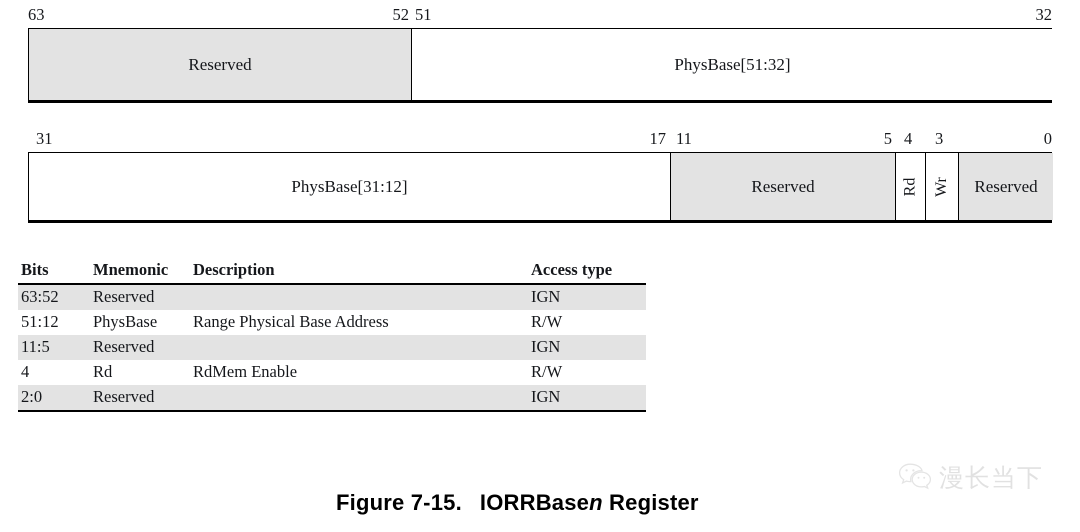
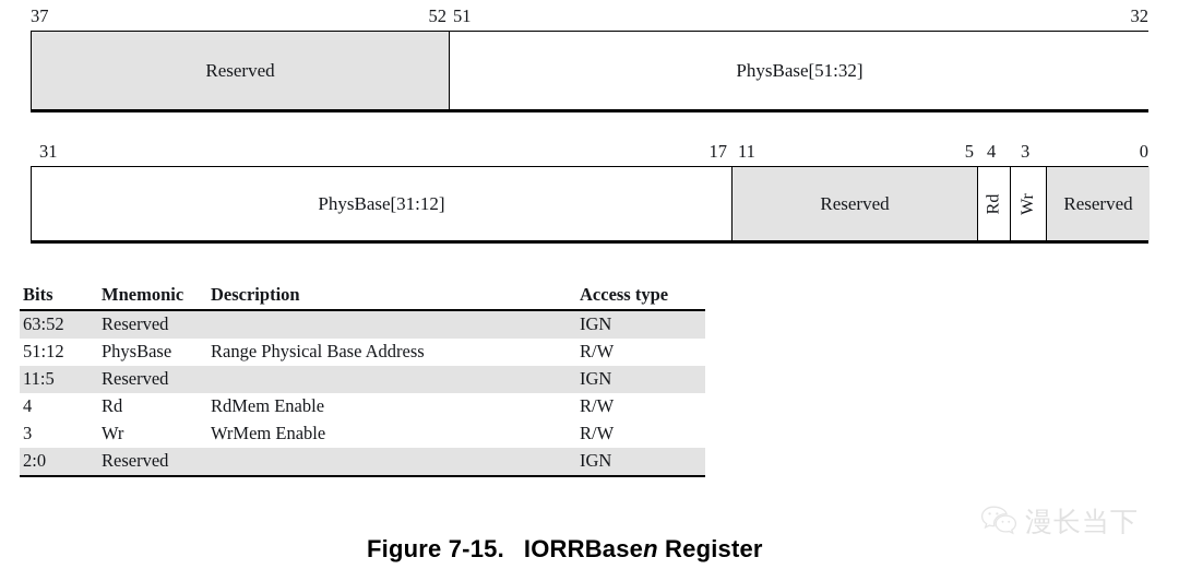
- 63
+ 37
  52
  51
  32
  Reserved
  PhysBase[51:32]
  31
  17
  11
  5
  4
  3
  0
  PhysBase[31:12]
  Reserved
  Reserved
  Bits	Mnemonic	Description	Access type
  63:52	Reserved		IGN
  51:12	PhysBase	Range Physical Base Address	R/W
  11:5	Reserved		IGN
  4	Rd	RdMem Enable	R/W
+ 3	Wr	WrMem Enable	R/W
  2:0	Reserved		IGN
  Figure 7-15. IORRBasen Register
  漫长当下
